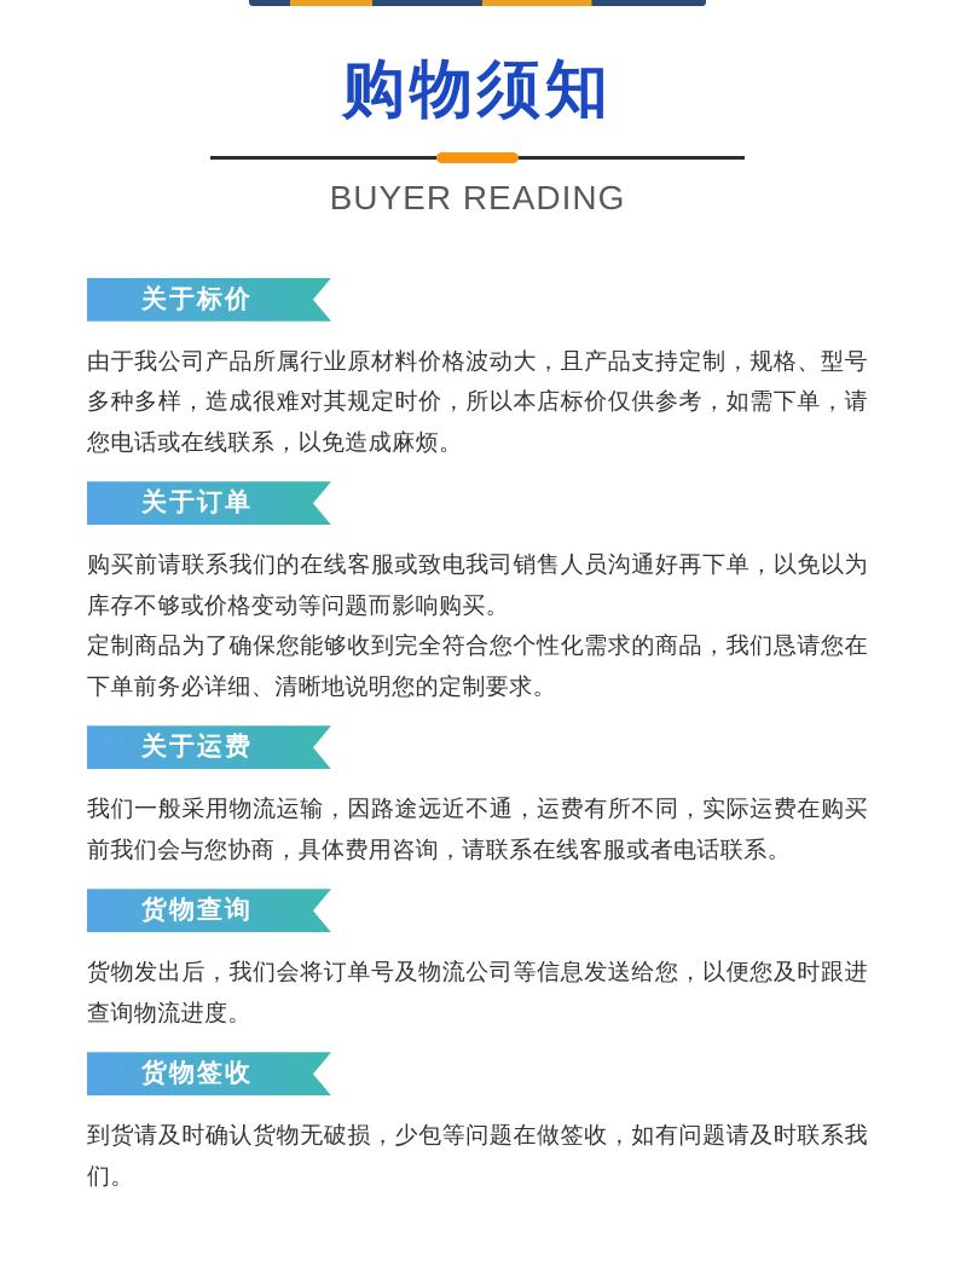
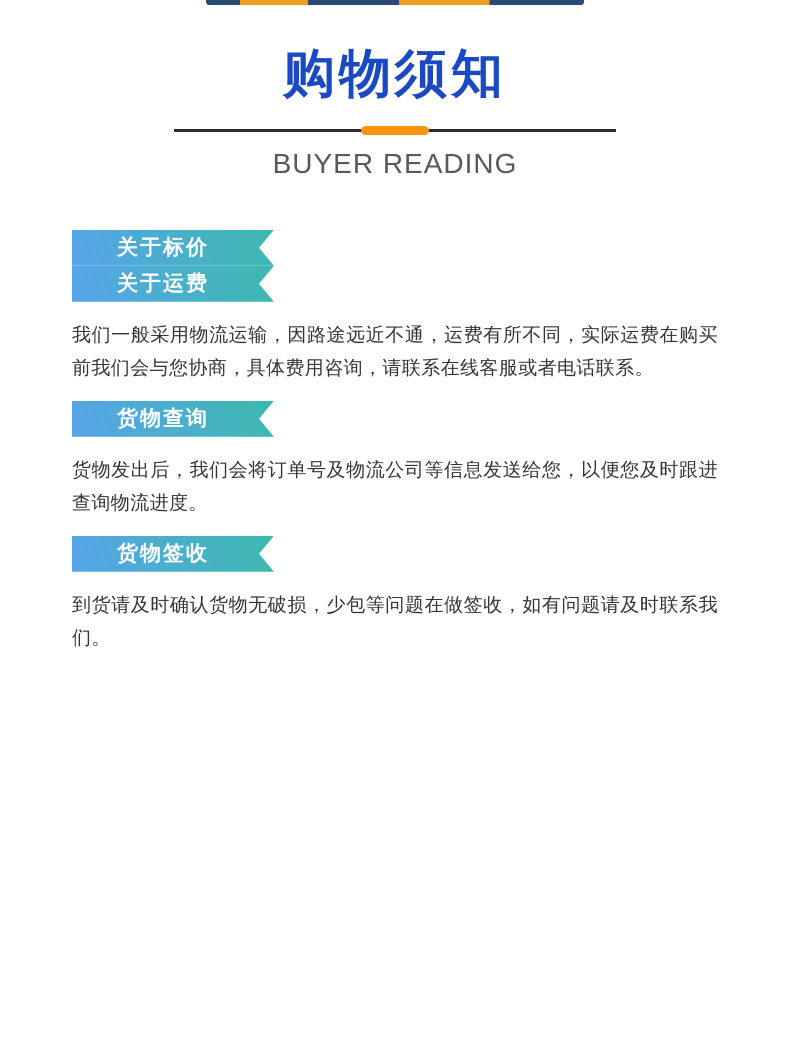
  购物须知
  BUYER READING
  关于标价
- 由于我公司产品所属行业原材料价格波动大，且产品支持定制，规格、型号多种多样，造成很难对其规定时价，所以本店标价仅供参考，如需下单，请您电话或在线联系，以免造成麻烦。
- 关于订单
- 购买前请联系我们的在线客服或致电我司销售人员沟通好再下单，以免以为库存不够或价格变动等问题而影响购买。
- 定制商品为了确保您能够收到完全符合您个性化需求的商品，我们恳请您在下单前务必详细、清晰地说明您的定制要求。
  关于运费
  我们一般采用物流运输，因路途远近不通，运费有所不同，实际运费在购买前我们会与您协商，具体费用咨询，请联系在线客服或者电话联系。
  货物查询
  货物发出后，我们会将订单号及物流公司等信息发送给您，以便您及时跟进查询物流进度。
  货物签收
  到货请及时确认货物无破损，少包等问题在做签收，如有问题请及时联系我们。
